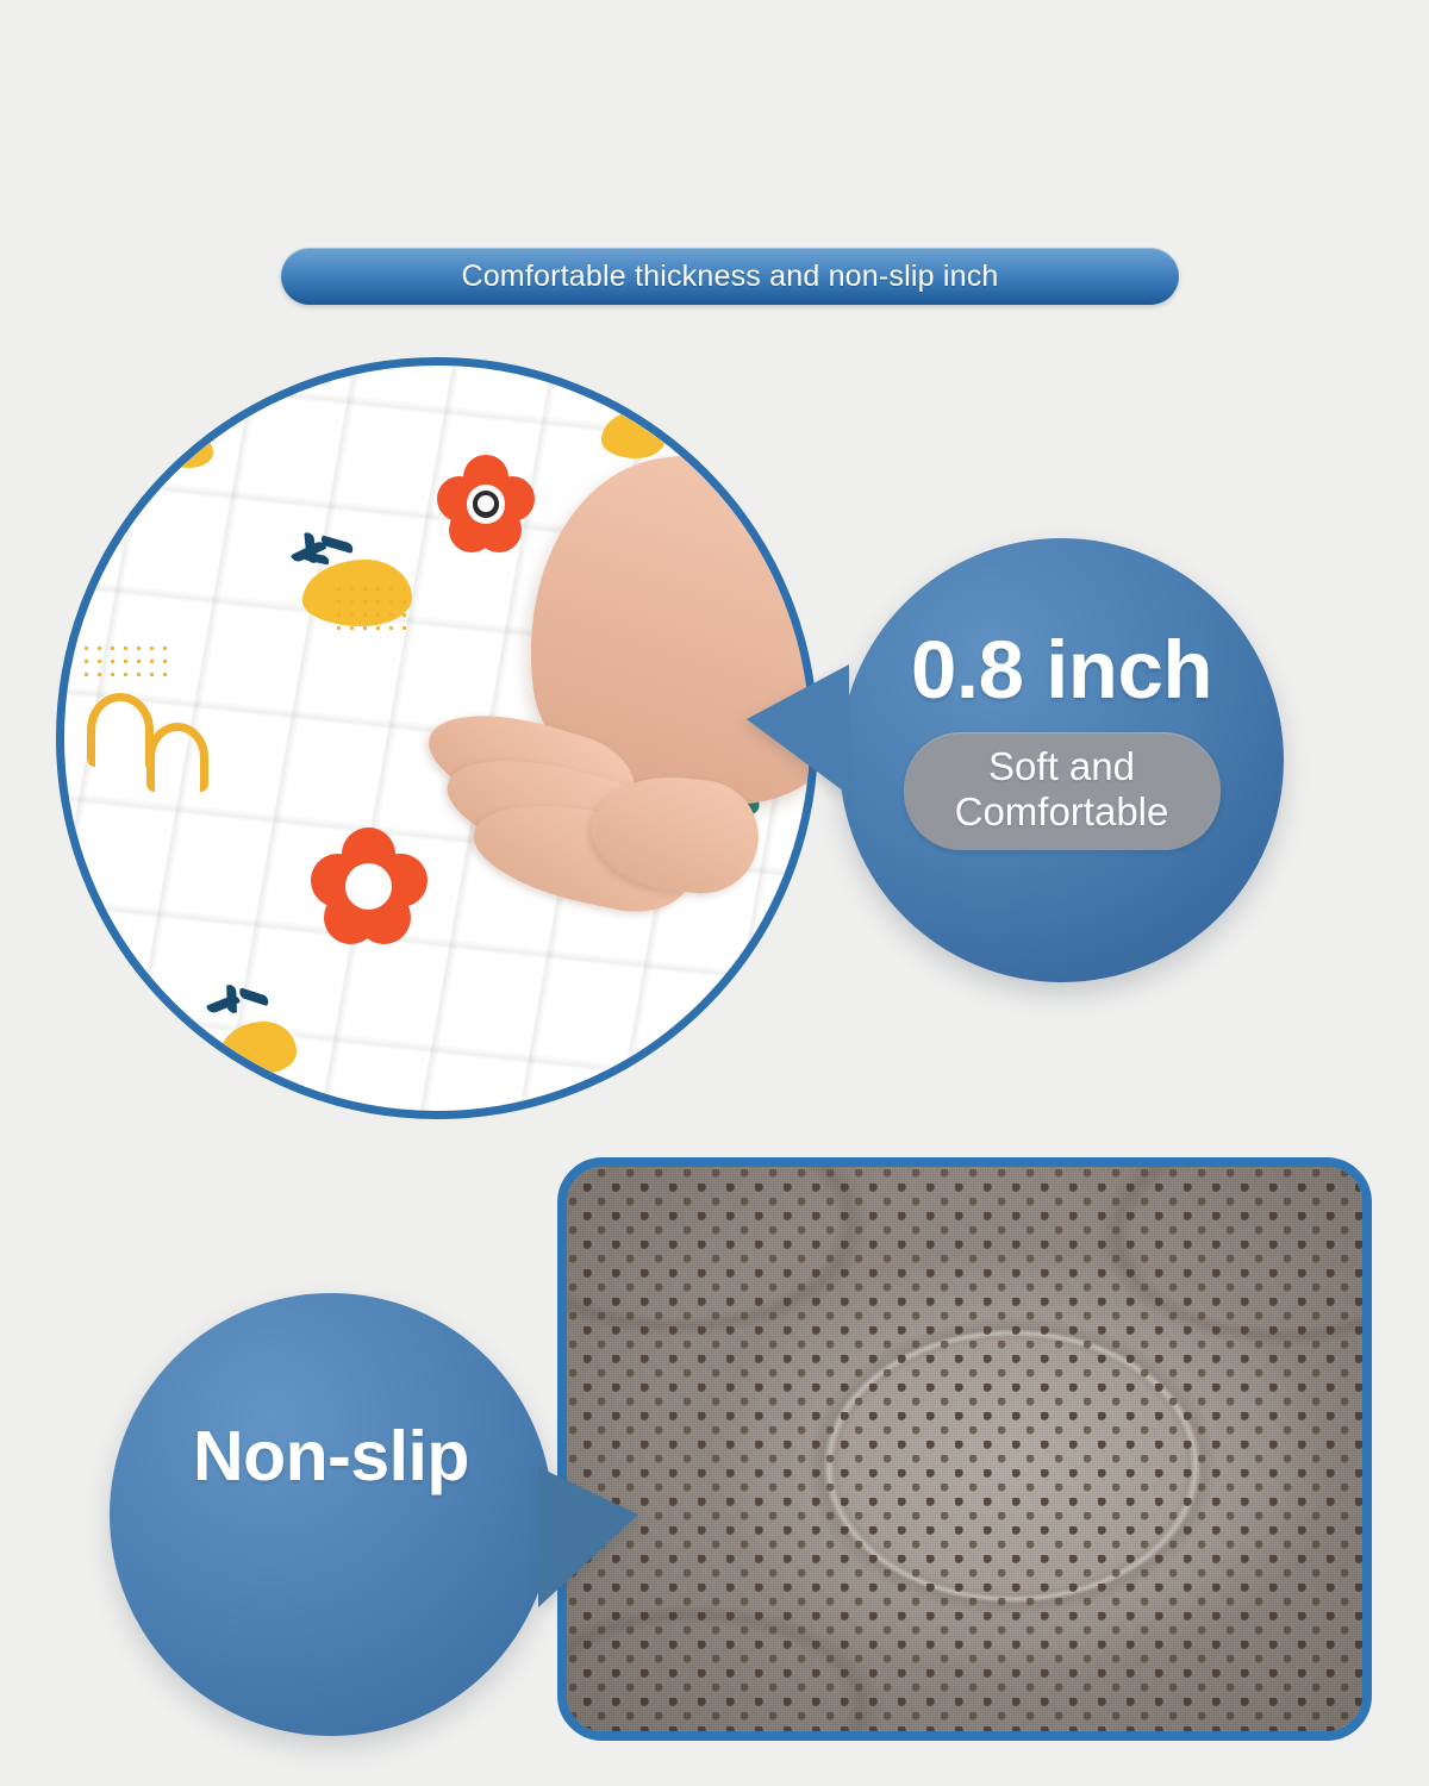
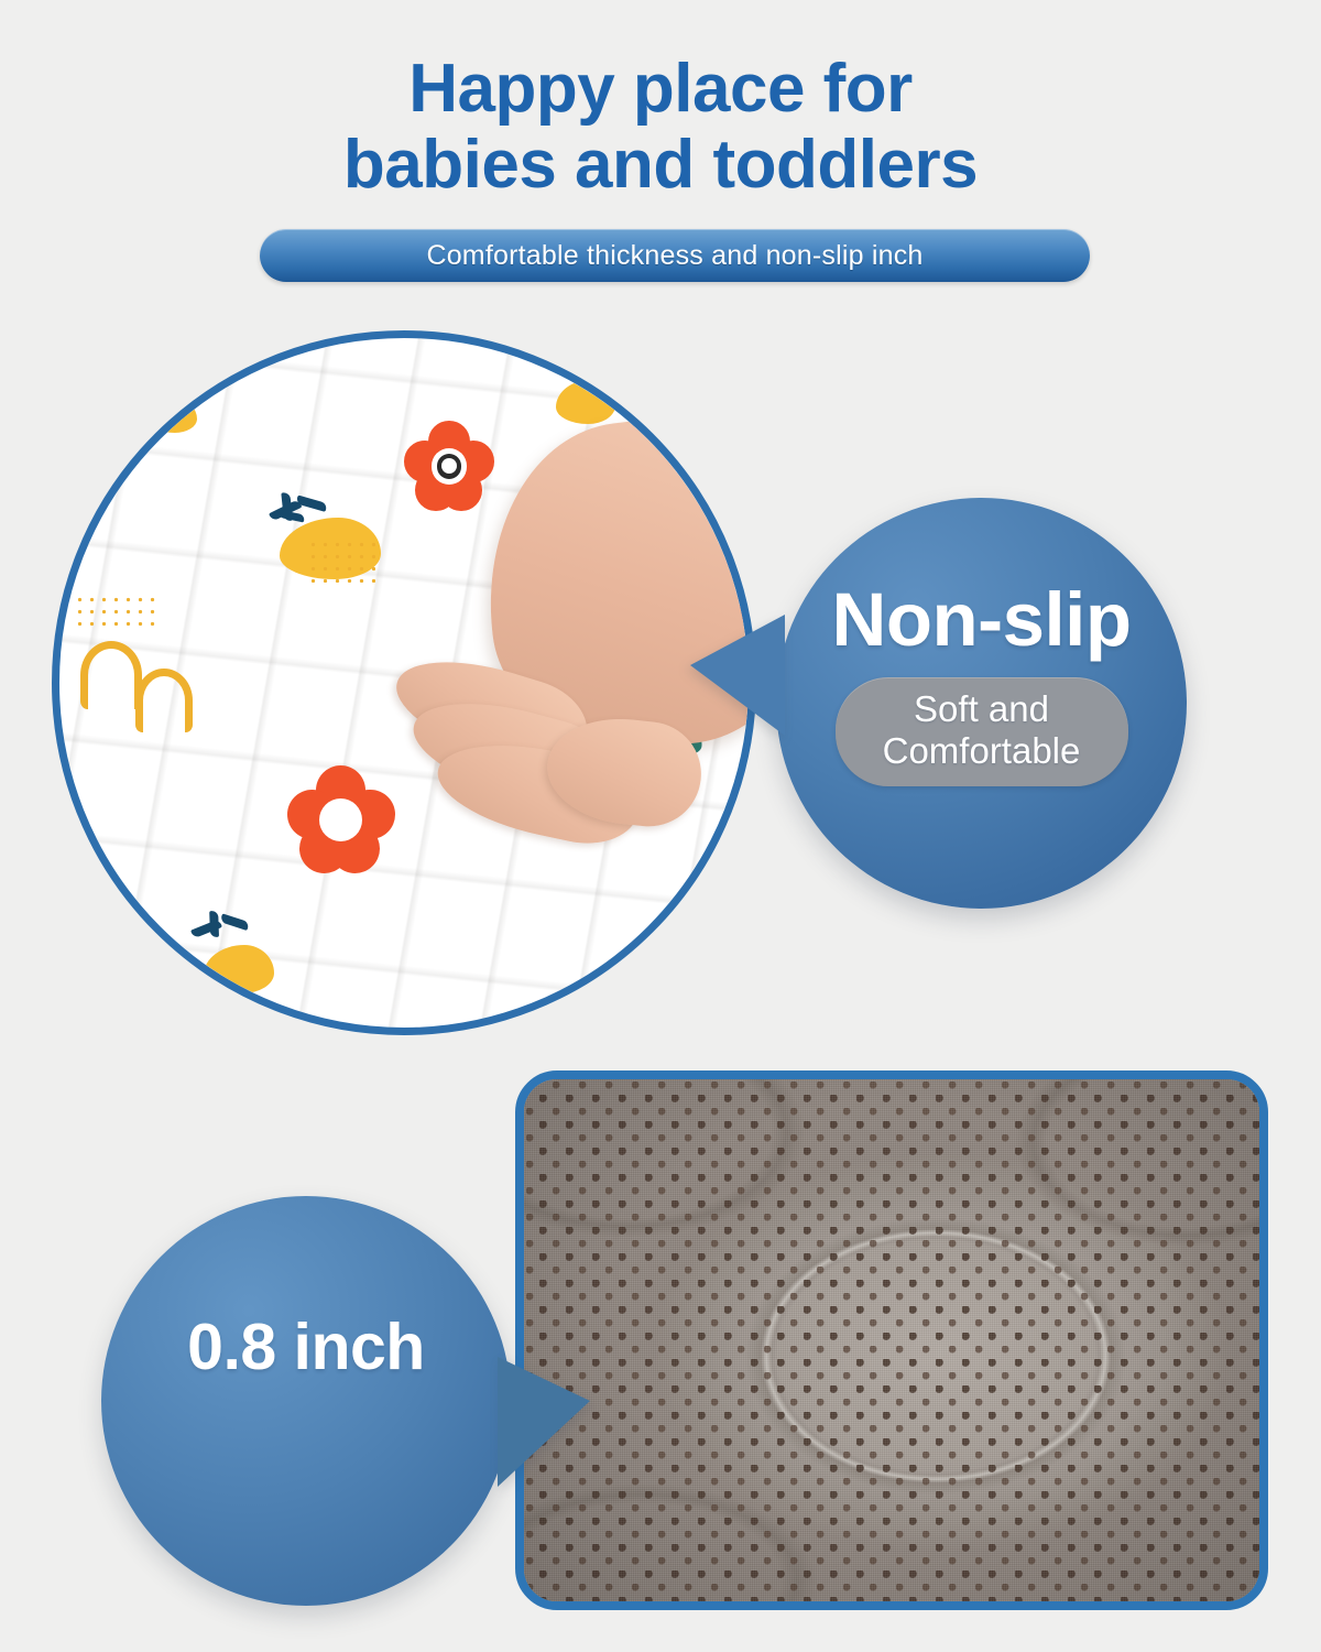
+ Happy place for
+ babies and toddlers
  Comfortable thickness and non-slip inch
- 0.8 inch
+ Non-slip
  Soft and
  Comfortable
- Non-slip
+ 0.8 inch
